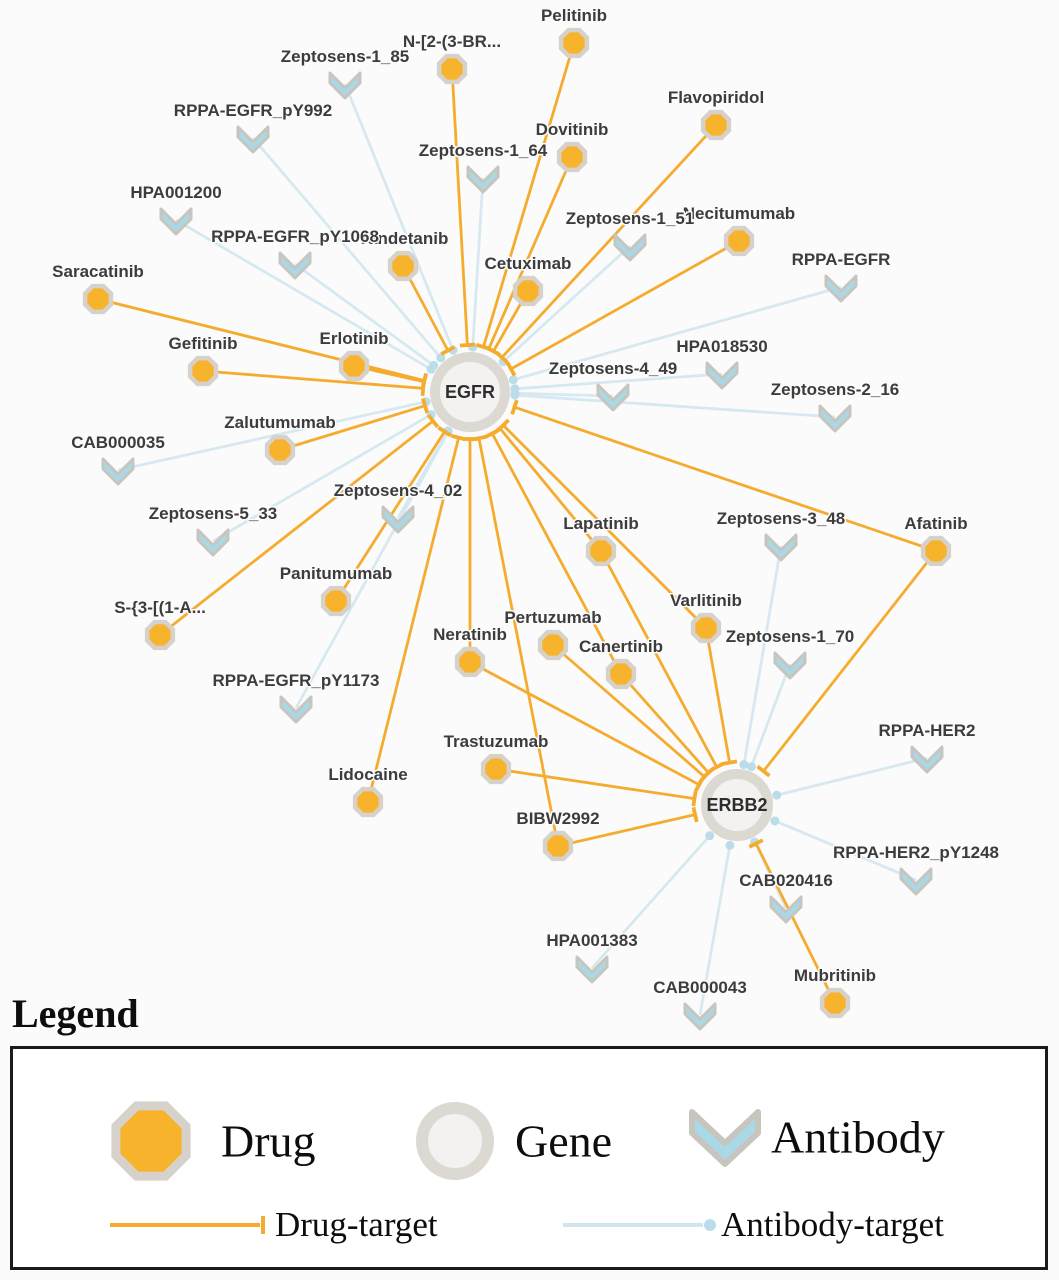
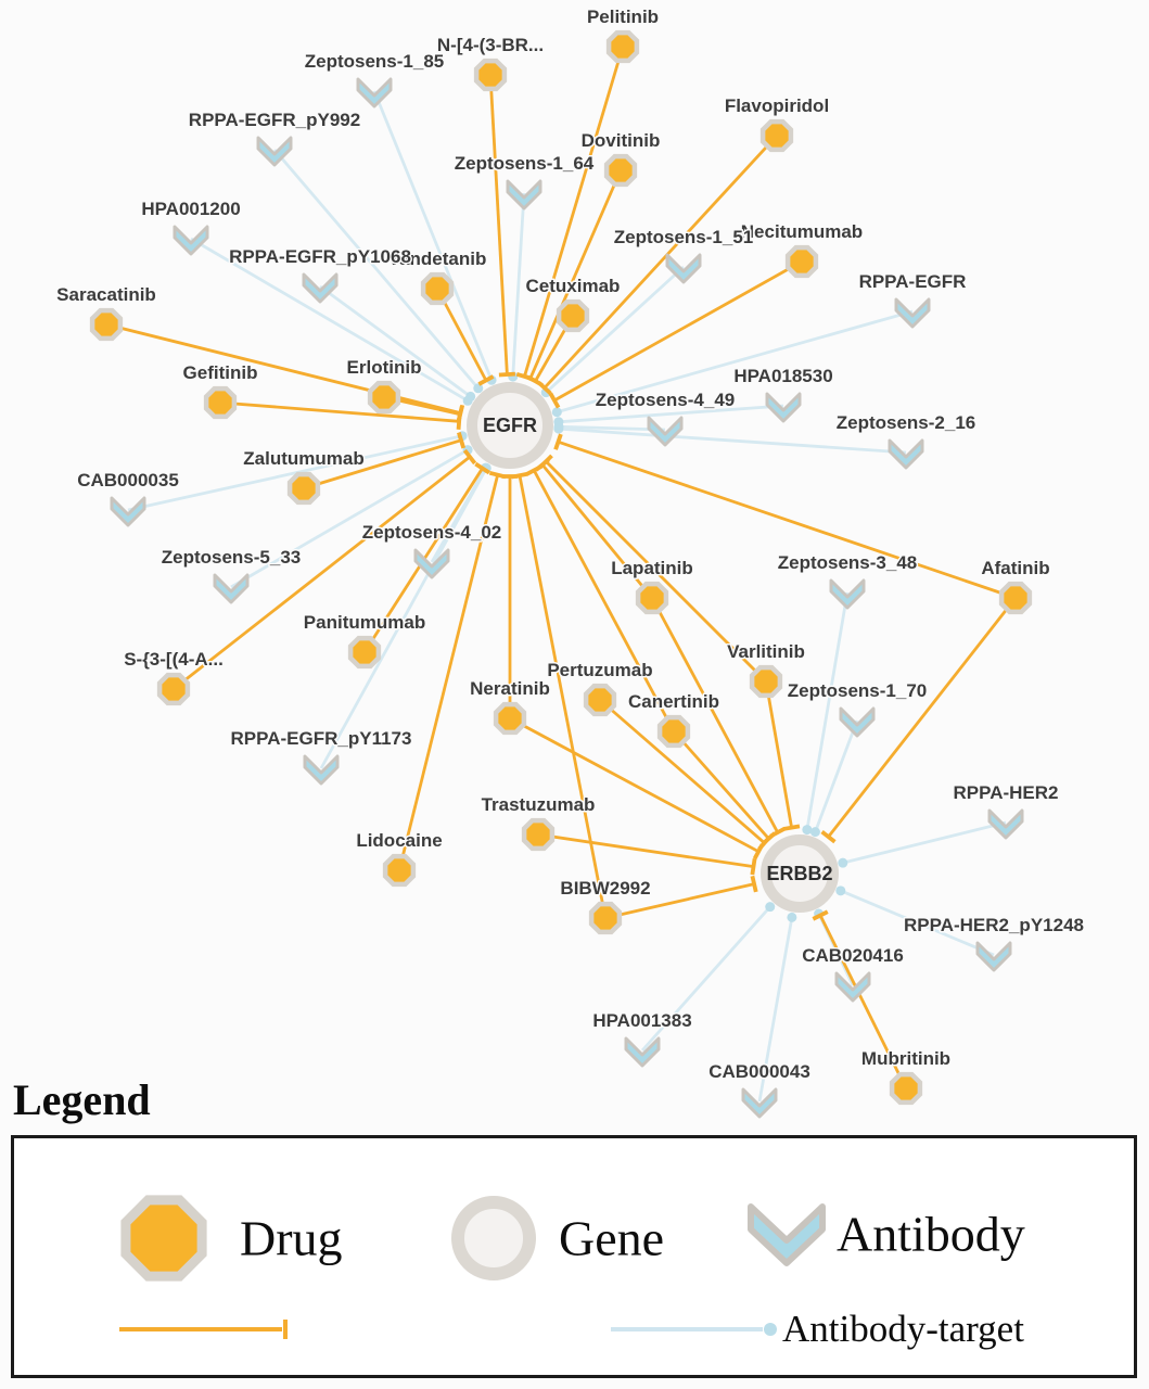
  EGFR
  ERBB2
  Pelitinib
- N-[2-(3-BR...
+ N-[4-(3-BR...
  Flavopiridol
  Dovitinib
  Necitumumab
  Vandetanib
  Cetuximab
  Saracatinib
  Gefitinib
  Erlotinib
  Zalutumumab
  Lapatinib
  Afatinib
  Panitumumab
  Varlitinib
- S-{3-[(1-A...
+ S-{3-[(4-A...
  Pertuzumab
  Neratinib
  Canertinib
  Trastuzumab
  Lidocaine
  BIBW2992
  Mubritinib
  Zeptosens-1_85
  RPPA-EGFR_pY992
  Zeptosens-1_64
  HPA001200
  Zeptosens-1_51
  RPPA-EGFR_pY1068
  RPPA-EGFR
  HPA018530
  Zeptosens-4_49
  Zeptosens-2_16
  CAB000035
  Zeptosens-4_02
  Zeptosens-5_33
  Zeptosens-3_48
  Zeptosens-1_70
  RPPA-EGFR_pY1173
  RPPA-HER2
  RPPA-HER2_pY1248
  CAB020416
  HPA001383
  CAB000043
  Legend
  Drug
  Gene
  Antibody
- Drug-target
  Antibody-target
